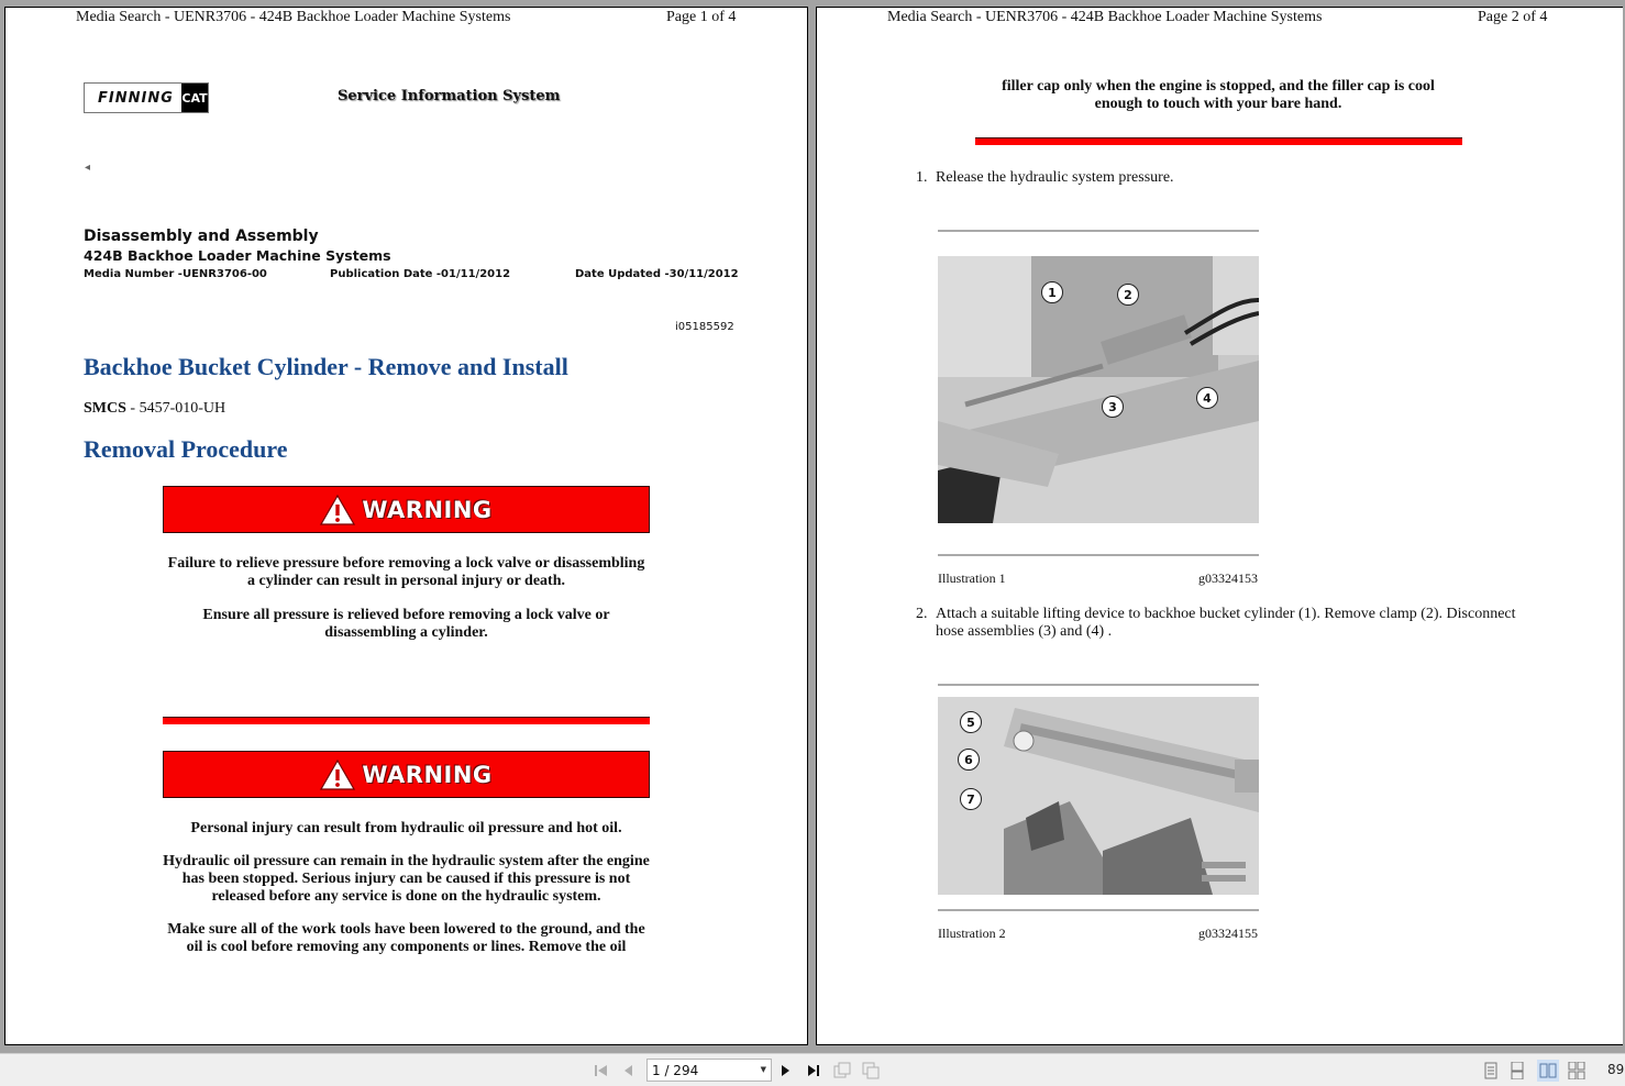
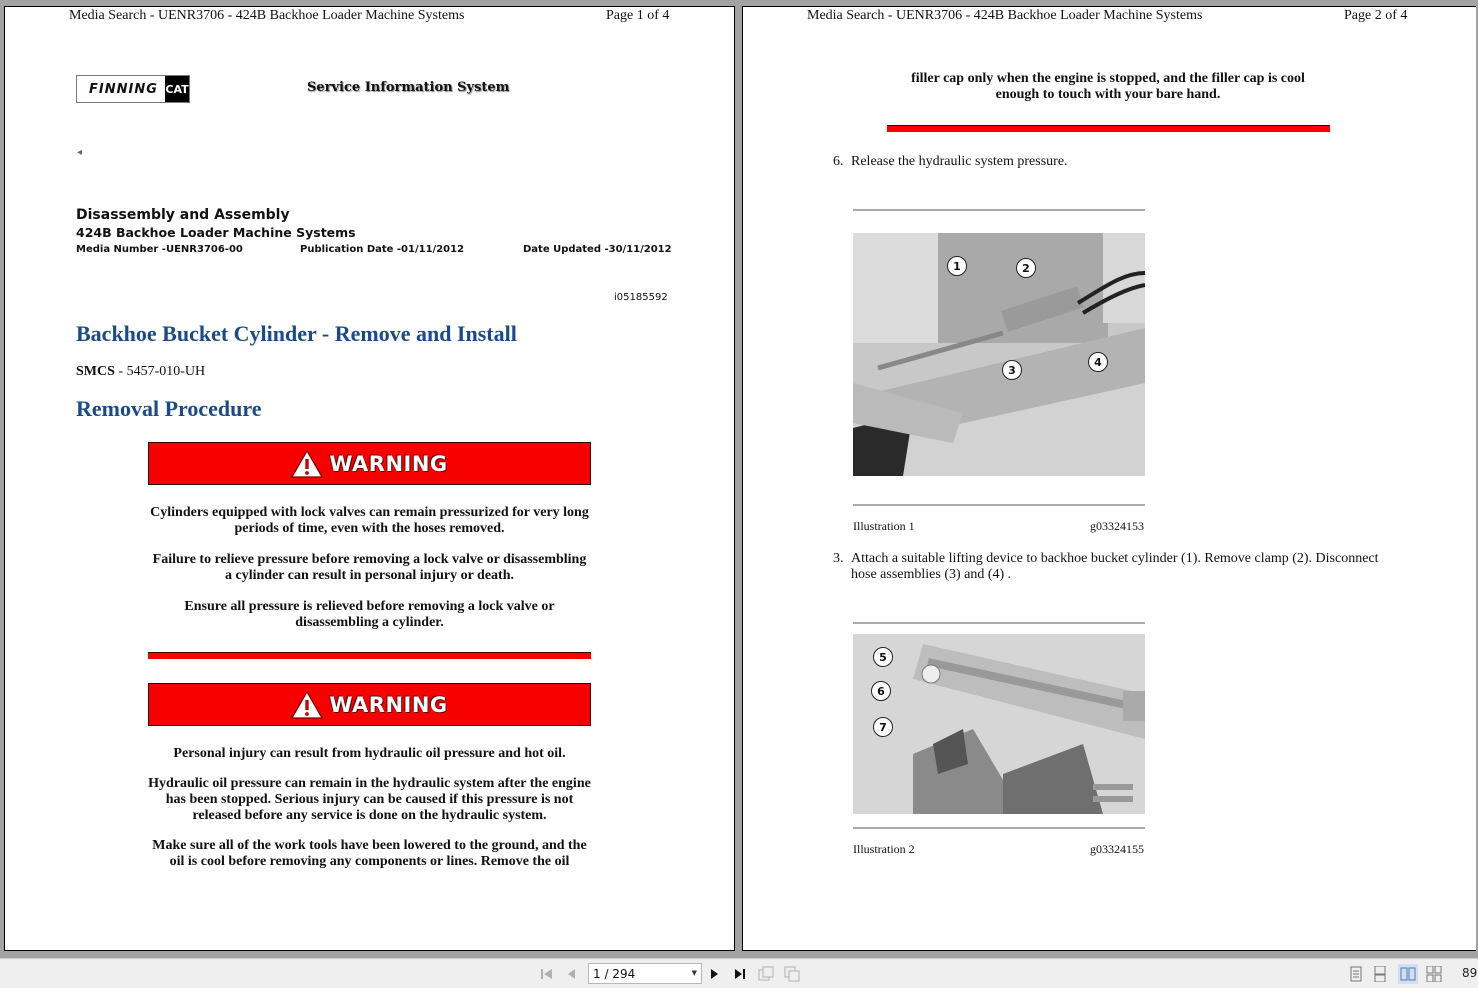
  Media Search - UENR3706 - 424B Backhoe Loader Machine Systems
  Page 1 of 4
  FINNING
  CAT
  Service Information System
  ◂
  Disassembly and Assembly
  424B Backhoe Loader Machine Systems
  Media Number -UENR3706-00
  Publication Date -01/11/2012
  Date Updated -30/11/2012
  i05185592
  Backhoe Bucket Cylinder - Remove and Install
  SMCS - 5457-010-UH
  Removal Procedure
  WARNING
+ Cylinders equipped with lock valves can remain pressurized for very long periods of time, even with the hoses removed.
  Failure to relieve pressure before removing a lock valve or disassembling a cylinder can result in personal injury or death.
  Ensure all pressure is relieved before removing a lock valve or disassembling a cylinder.
  WARNING
  Personal injury can result from hydraulic oil pressure and hot oil.
  Hydraulic oil pressure can remain in the hydraulic system after the engine has been stopped. Serious injury can be caused if this pressure is not released before any service is done on the hydraulic system.
  Make sure all of the work tools have been lowered to the ground, and the oil is cool before removing any components or lines. Remove the oil
  Media Search - UENR3706 - 424B Backhoe Loader Machine Systems
  Page 2 of 4
  filler cap only when the engine is stopped, and the filler cap is cool enough to touch with your bare hand.
- 1.
+ 6.
  Release the hydraulic system pressure.
  1
  2
  3
  4
  Illustration 1
  g03324153
- 2.
+ 3.
  Attach a suitable lifting device to backhoe bucket cylinder (1). Remove clamp (2). Disconnect hose assemblies (3) and (4) .
  5
  6
  7
  Illustration 2
  g03324155
  1 / 294
  ▼
  89
